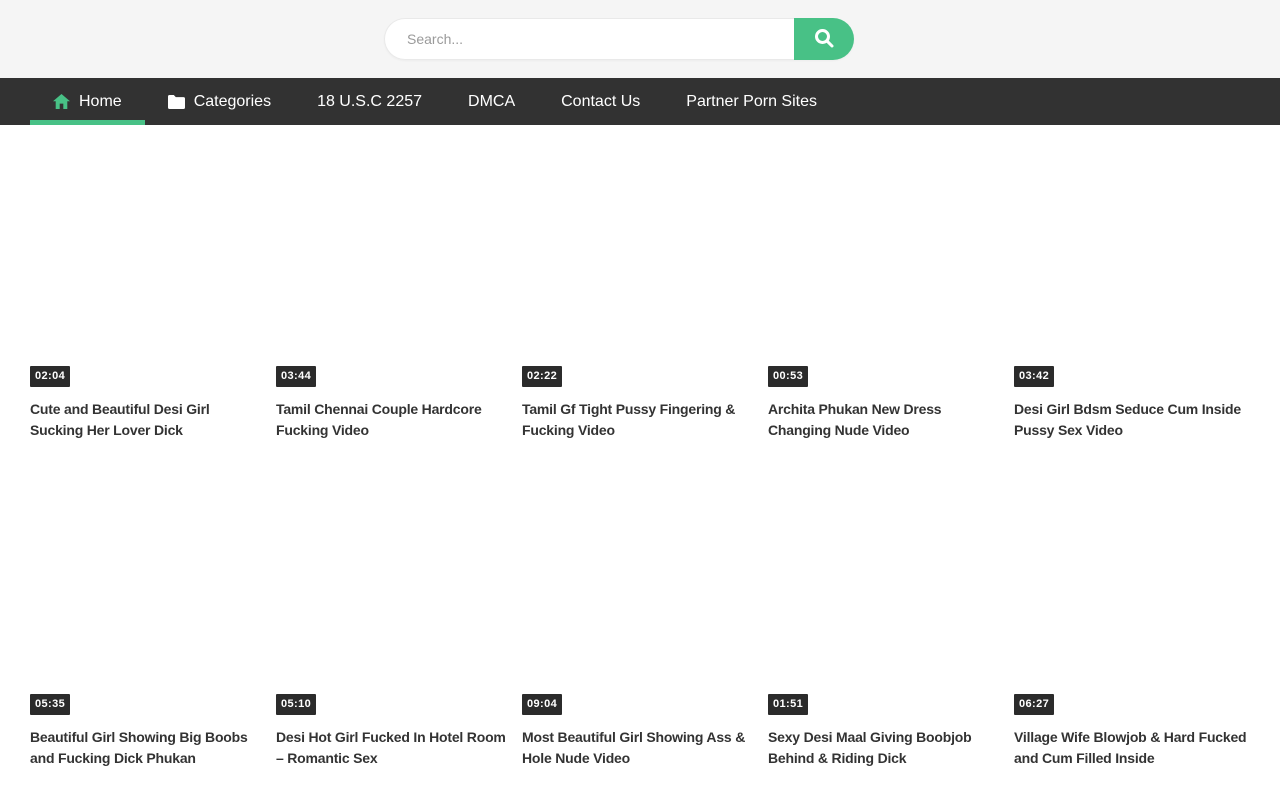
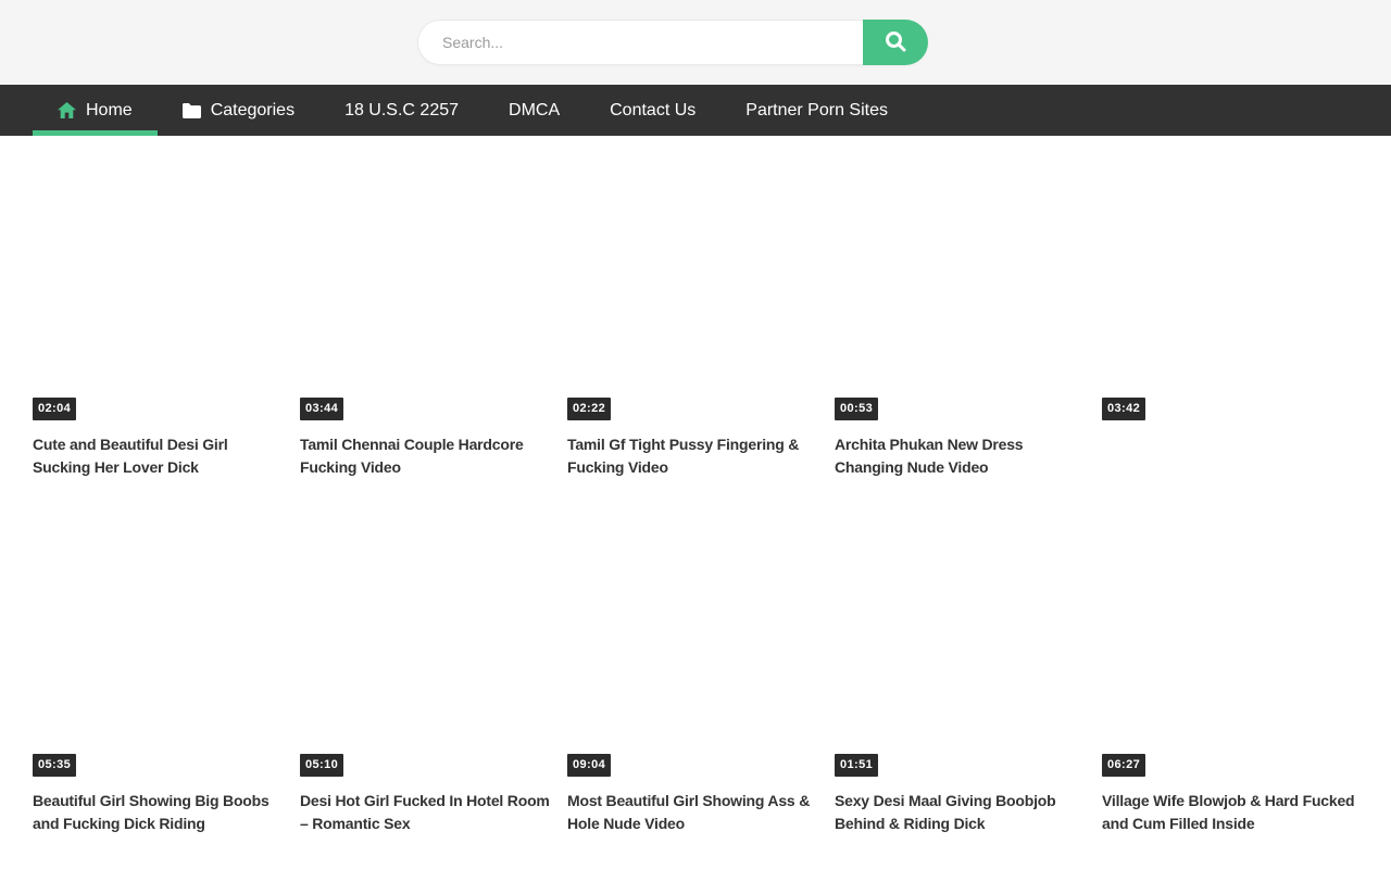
  Search...
  Home
  Categories
  18 U.S.C 2257
  DMCA
  Contact Us
  Partner Porn Sites
  02:04
  Cute and Beautiful Desi Girl Sucking Her Lover Dick
  03:44
  Tamil Chennai Couple Hardcore Fucking Video
  02:22
  Tamil Gf Tight Pussy Fingering & Fucking Video
  00:53
  Archita Phukan New Dress Changing Nude Video
  03:42
- Desi Girl Bdsm Seduce Cum Inside Pussy Sex Video
  05:35
- Beautiful Girl Showing Big Boobs and Fucking Dick Phukan
+ Beautiful Girl Showing Big Boobs and Fucking Dick Riding
  05:10
  Desi Hot Girl Fucked In Hotel Room – Romantic Sex
  09:04
  Most Beautiful Girl Showing Ass & Hole Nude Video
  01:51
  Sexy Desi Maal Giving Boobjob Behind & Riding Dick
  06:27
  Village Wife Blowjob & Hard Fucked and Cum Filled Inside
